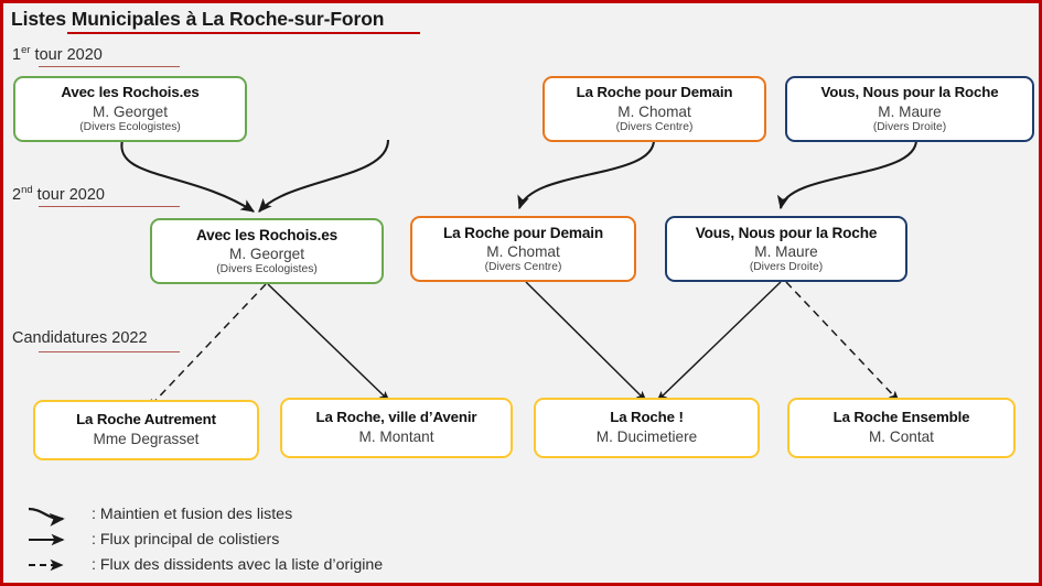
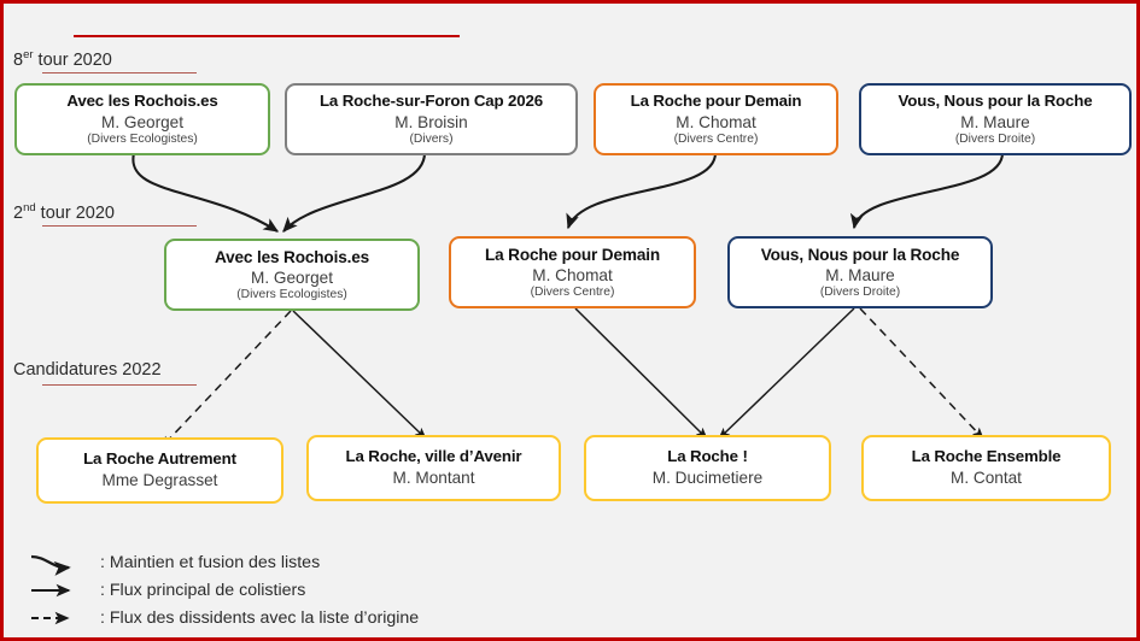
- Listes Municipales à La Roche-sur-Foron
- 1er tour 2020
+ 8er tour 2020
  2nd tour 2020
  Candidatures 2022
  Avec les Rochois.es
  M. Georget
  (Divers Ecologistes)
+ La Roche-sur-Foron Cap 2026
+ M. Broisin
+ (Divers)
  La Roche pour Demain
  M. Chomat
  (Divers Centre)
  Vous, Nous pour la Roche
  M. Maure
  (Divers Droite)
  Avec les Rochois.es
  M. Georget
  (Divers Ecologistes)
  La Roche pour Demain
  M. Chomat
  (Divers Centre)
  Vous, Nous pour la Roche
  M. Maure
  (Divers Droite)
  La Roche Autrement
  Mme Degrasset
  La Roche, ville d’Avenir
  M. Montant
  La Roche !
  M. Ducimetiere
  La Roche Ensemble
  M. Contat
  : Maintien et fusion des listes
  : Flux principal de colistiers
  : Flux des dissidents avec la liste d’origine
